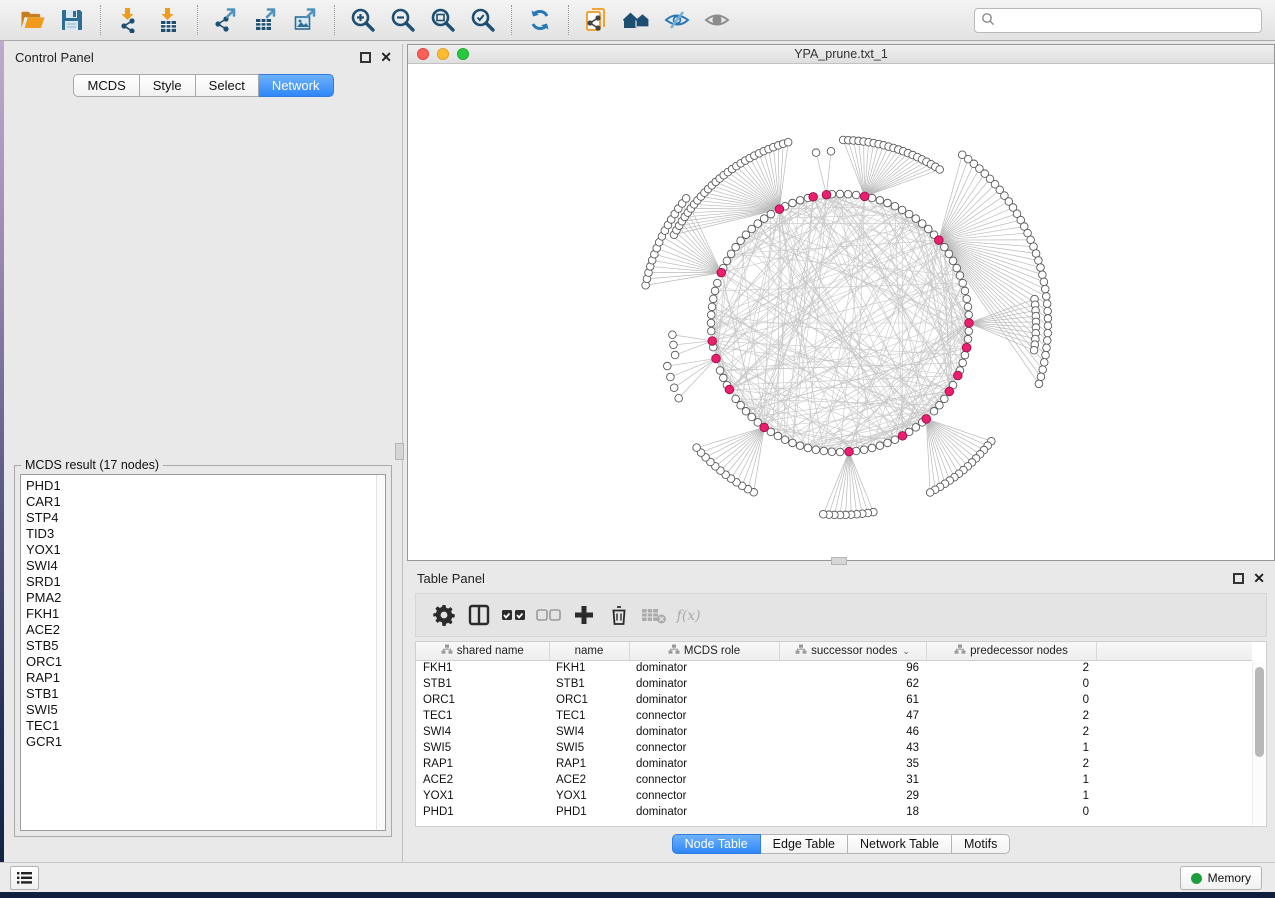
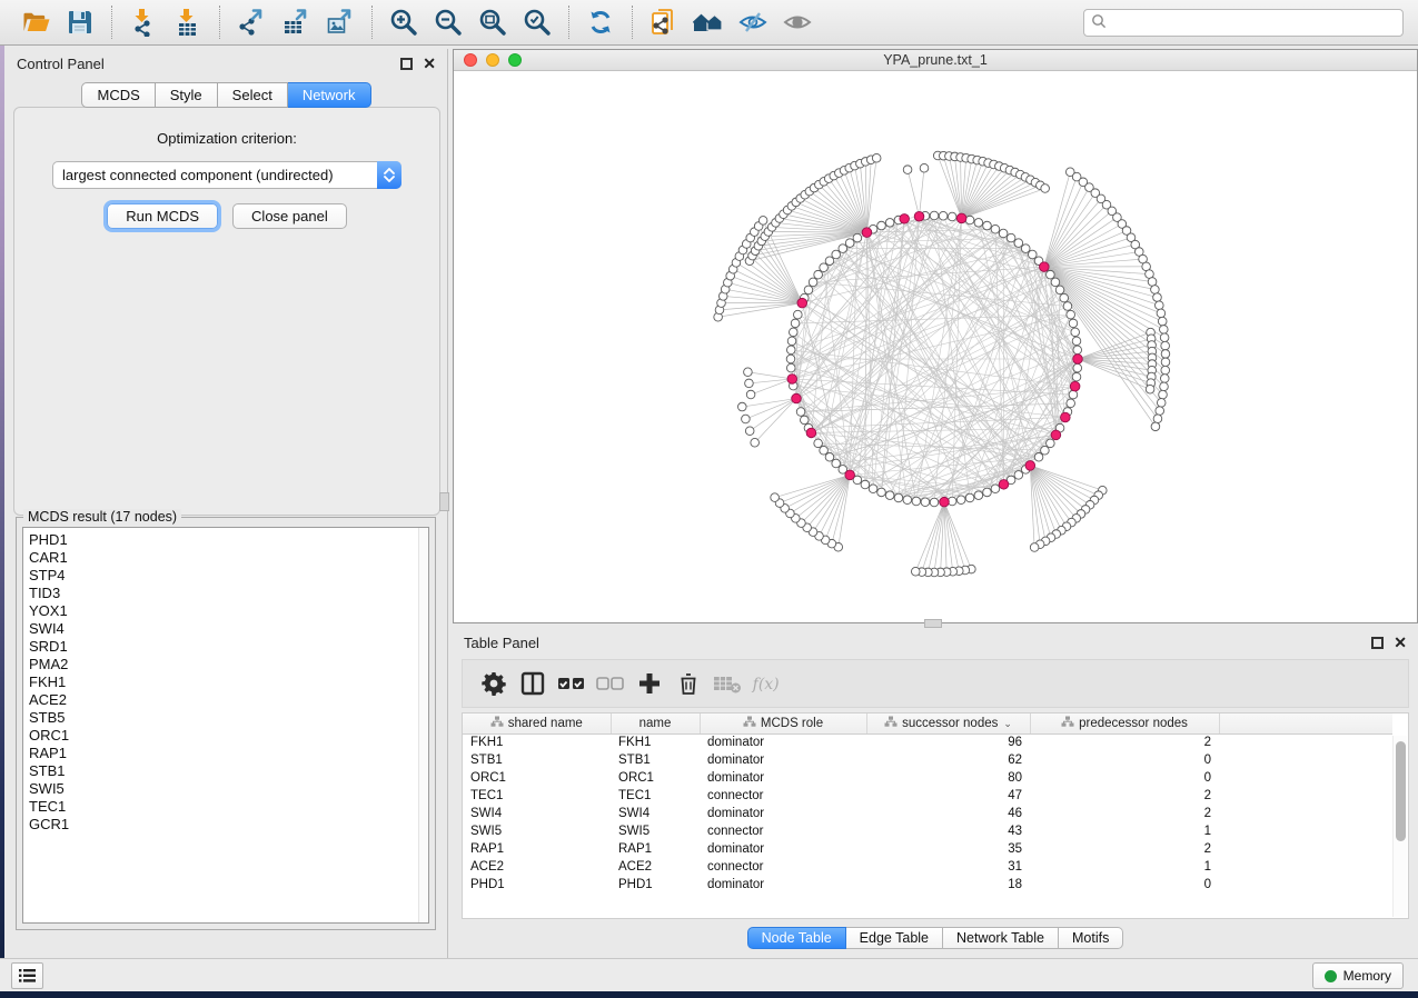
  Control Panel
  ✕
  MCDS
  Style
  Select
  Network
+ Optimization criterion:
+ largest connected component (undirected)
+ Run MCDS
+ Close panel
  MCDS result (17 nodes)
  PHD1
  CAR1
  STP4
  TID3
  YOX1
  SWI4
  SRD1
  PMA2
  FKH1
  ACE2
  STB5
  ORC1
  RAP1
  STB1
  SWI5
  TEC1
  GCR1
  YPA_prune.txt_1
  Table Panel
  ✕
  f(x)
  shared name	name	MCDS role	successor nodes ⌄	predecessor nodes
  FKH1	FKH1	dominator	96	2
  STB1	STB1	dominator	62	0
- ORC1	ORC1	dominator	61	0
+ ORC1	ORC1	dominator	80	0
  TEC1	TEC1	connector	47	2
  SWI4	SWI4	dominator	46	2
  SWI5	SWI5	connector	43	1
  RAP1	RAP1	dominator	35	2
  ACE2	ACE2	connector	31	1
- YOX1	YOX1	connector	29	1
  PHD1	PHD1	dominator	18	0
  Node Table
  Edge Table
  Network Table
  Motifs
  Memory
